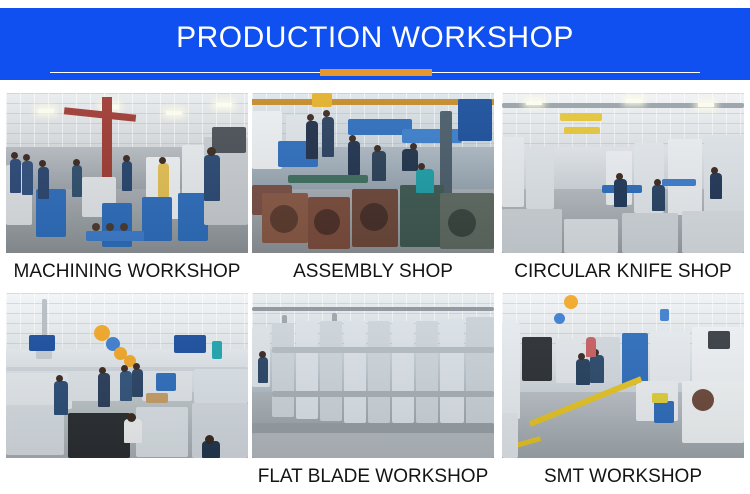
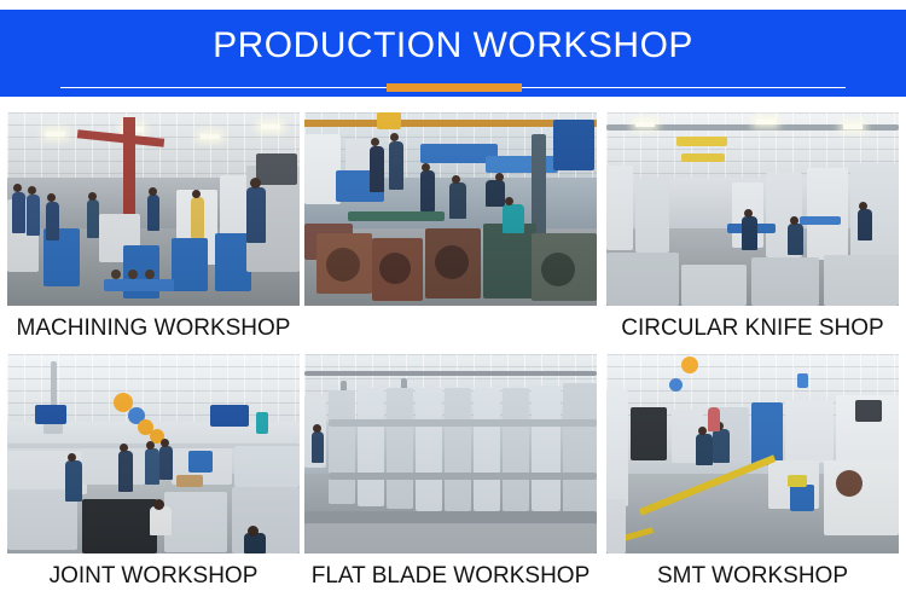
  PRODUCTION WORKSHOP
  MACHINING WORKSHOP
- ASSEMBLY SHOP
  CIRCULAR KNIFE SHOP
+ JOINT WORKSHOP
  FLAT BLADE WORKSHOP
  SMT WORKSHOP
